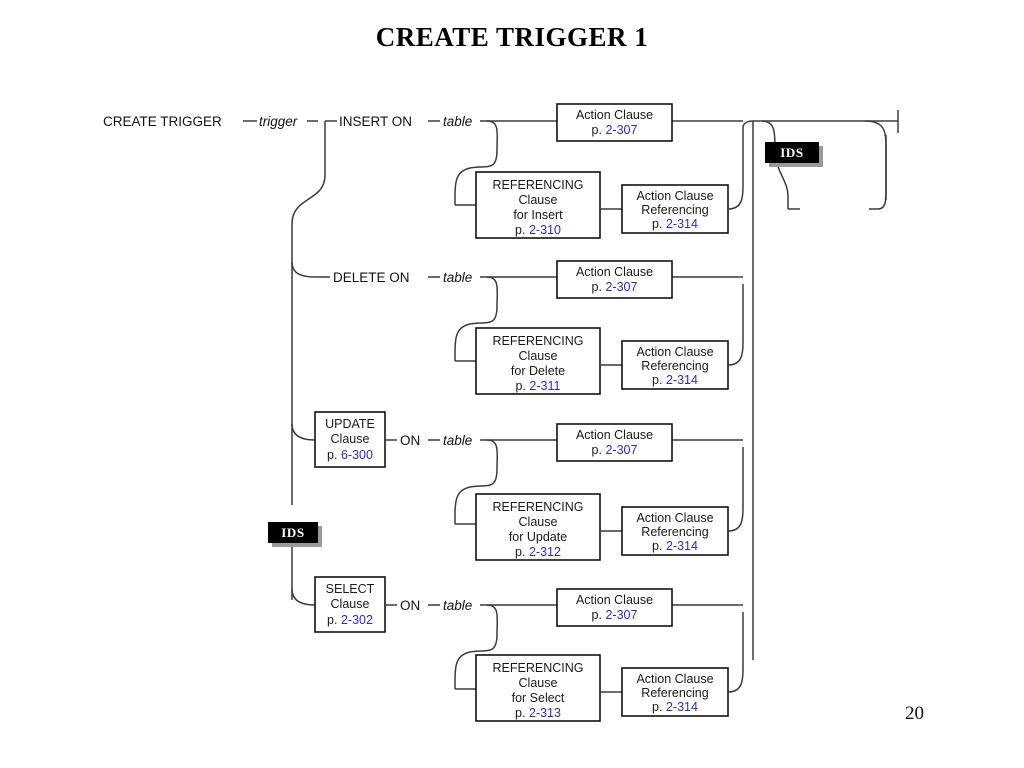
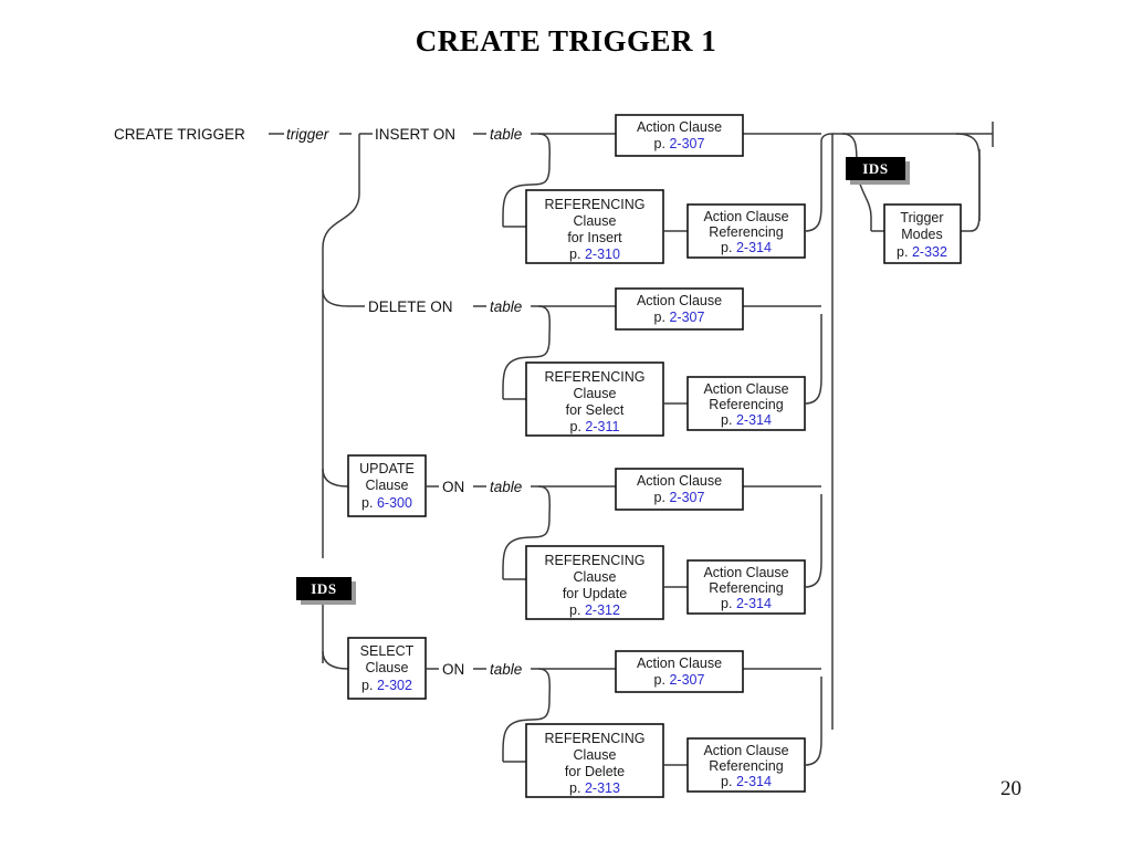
  CREATE TRIGGER 1
  CREATE TRIGGER
  trigger
  INSERT ON
  table
  Action Clause
  p. 2-307
  REFERENCING
  Clause
  for Insert
  p. 2-310
  Action Clause
  Referencing
  p. 2-314
  DELETE ON
  table
  Action Clause
  p. 2-307
  REFERENCING
  Clause
- for Delete
+ for Select
  p. 2-311
  Action Clause
  Referencing
  p. 2-314
  UPDATE
  Clause
  p. 6-300
  ON
  table
  Action Clause
  p. 2-307
  REFERENCING
  Clause
  for Update
  p. 2-312
  Action Clause
  Referencing
  p. 2-314
  SELECT
  Clause
  p. 2-302
  ON
  table
  Action Clause
  p. 2-307
  REFERENCING
  Clause
- for Select
+ for Delete
  p. 2-313
  Action Clause
  Referencing
  p. 2-314
+ Trigger
+ Modes
+ p. 2-332
  IDS
  IDS
  20
